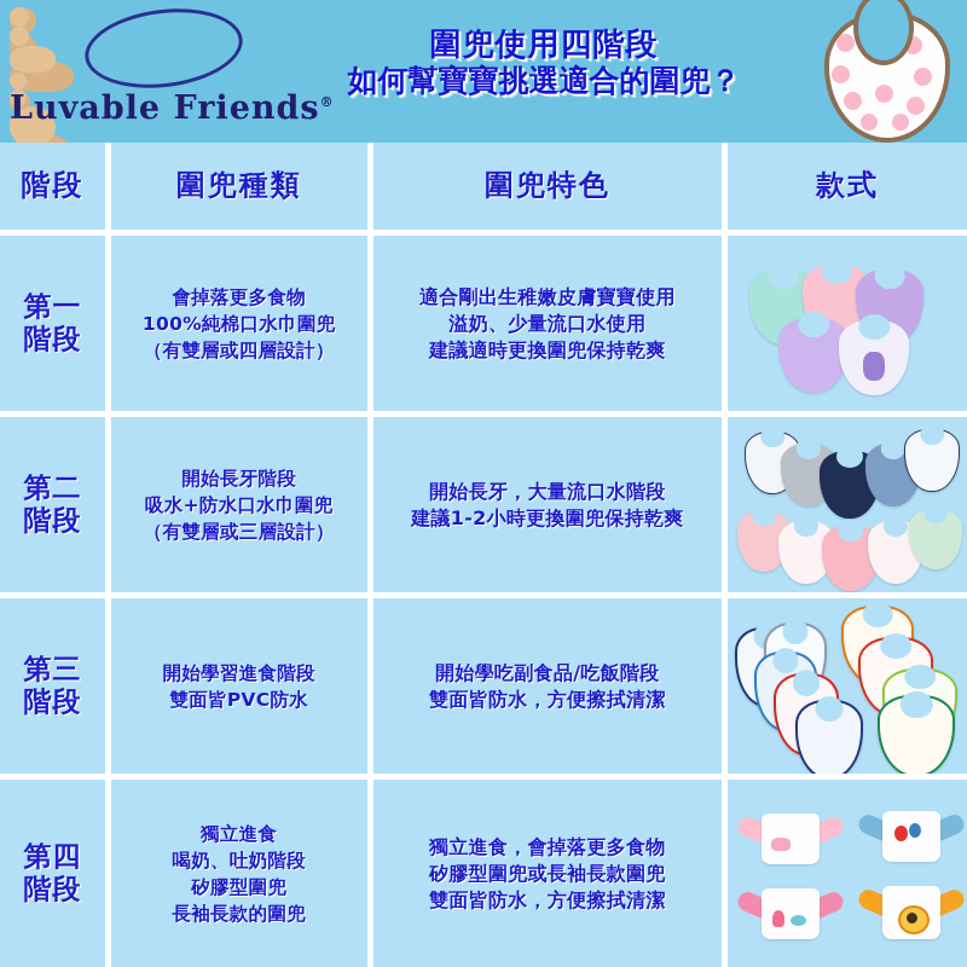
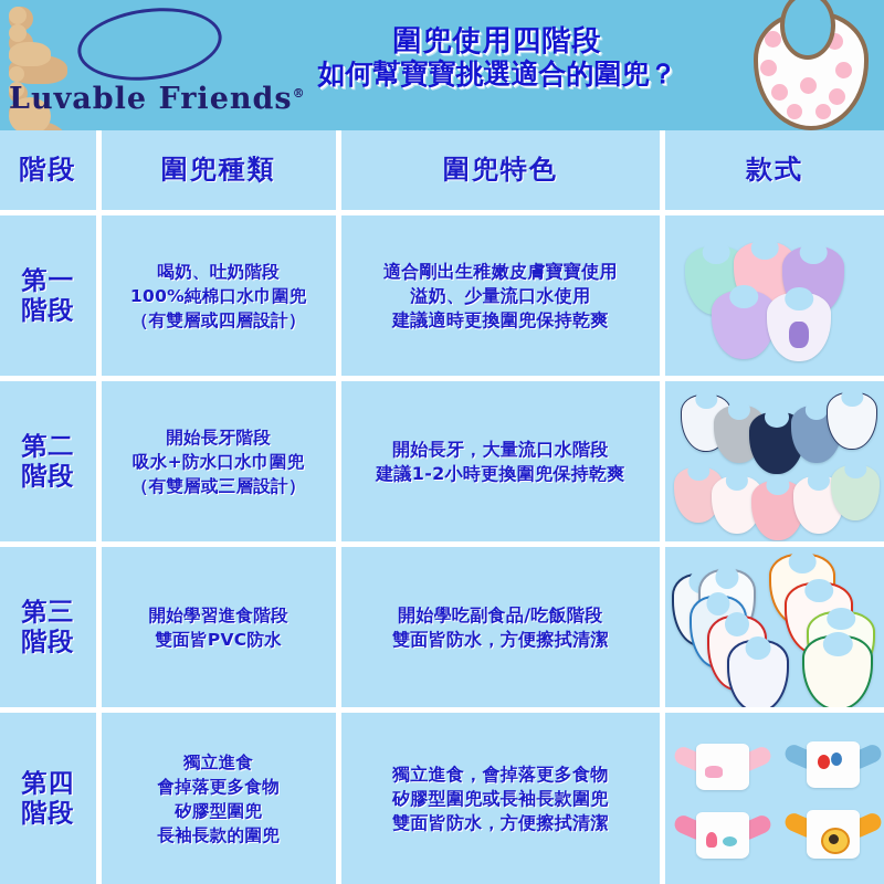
  Luvable Friends®
  圍兜使用四階段
  如何幫寶寶挑選適合的圍兜？
  階段
  圍兜種類
  圍兜特色
  款式
  第一
  階段
- 會掉落更多食物
+ 喝奶、吐奶階段
  100%純棉口水巾圍兜
  （有雙層或四層設計）
  適合剛出生稚嫩皮膚寶寶使用
  溢奶、少量流口水使用
  建議適時更換圍兜保持乾爽
  第二
  階段
  開始長牙階段
  吸水+防水口水巾圍兜
  （有雙層或三層設計）
  開始長牙，大量流口水階段
  建議1-2小時更換圍兜保持乾爽
  第三
  階段
  開始學習進食階段
  雙面皆PVC防水
  開始學吃副食品/吃飯階段
  雙面皆防水，方便擦拭清潔
  第四
  階段
  獨立進食
- 喝奶、吐奶階段
+ 會掉落更多食物
  矽膠型圍兜
  長袖長款的圍兜
  獨立進食，會掉落更多食物
  矽膠型圍兜或長袖長款圍兜
  雙面皆防水，方便擦拭清潔
